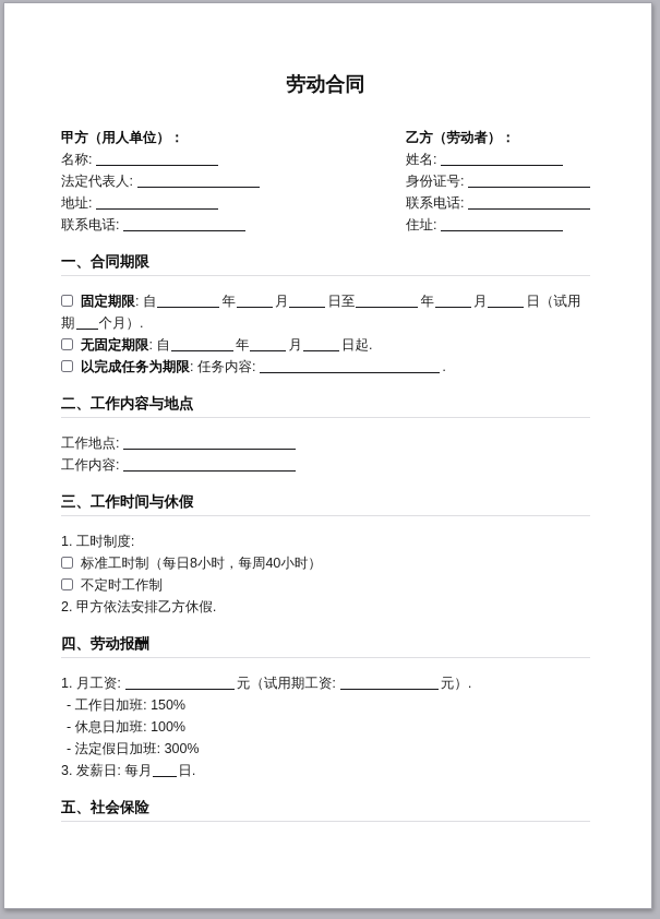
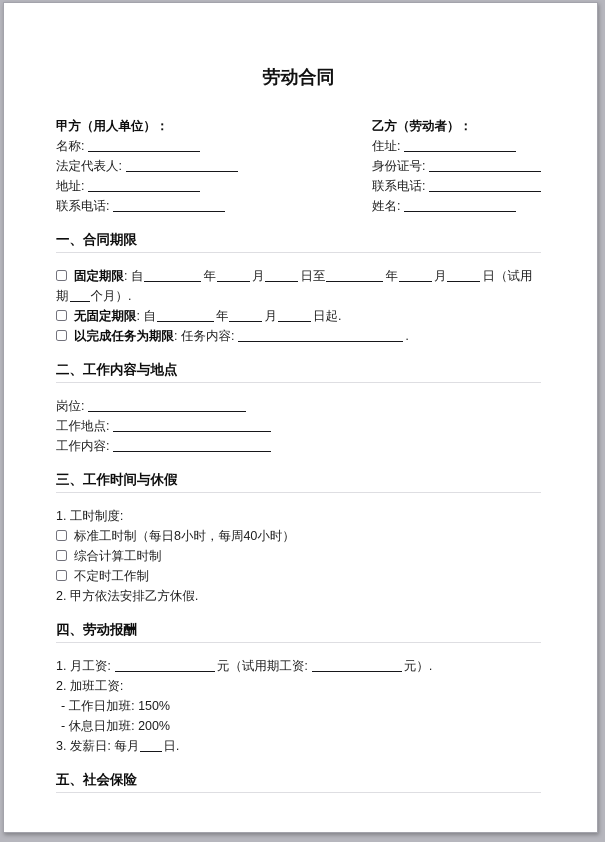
  劳动合同
  甲方（用人单位）：
  名称:
  法定代表人:
  地址:
  联系电话:
  乙方（劳动者）：
- 姓名:
+ 住址:
  身份证号:
  联系电话:
- 住址:
+ 姓名:
  一、合同期限
  固定期限: 自 年 月 日至 年 月 日（试用期 个月）.
  无固定期限: 自 年 月 日起.
  以完成任务为期限: 任务内容: .
  二、工作内容与地点
+ 岗位:
  工作地点:
  工作内容:
  三、工作时间与休假
  1. 工时制度:
  标准工时制（每日8小时，每周40小时）
+ 综合计算工时制
  不定时工作制
  2. 甲方依法安排乙方休假.
  四、劳动报酬
  1. 月工资: 元（试用期工资: 元）.
+ 2. 加班工资:
  - 工作日加班: 150%
- - 休息日加班: 100%
+ - 休息日加班: 200%
- - 法定假日加班: 300%
  3. 发薪日: 每月 日.
  五、社会保险
